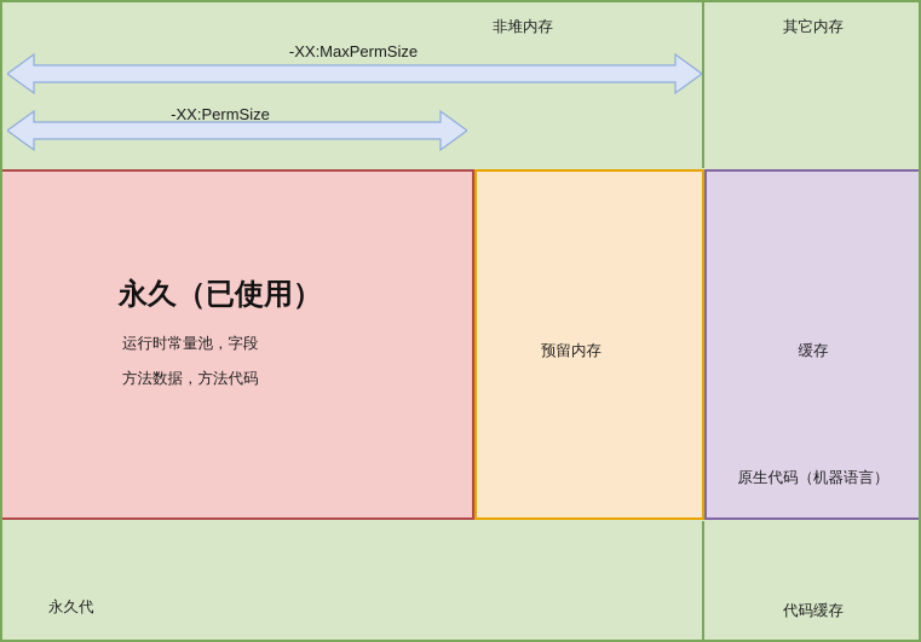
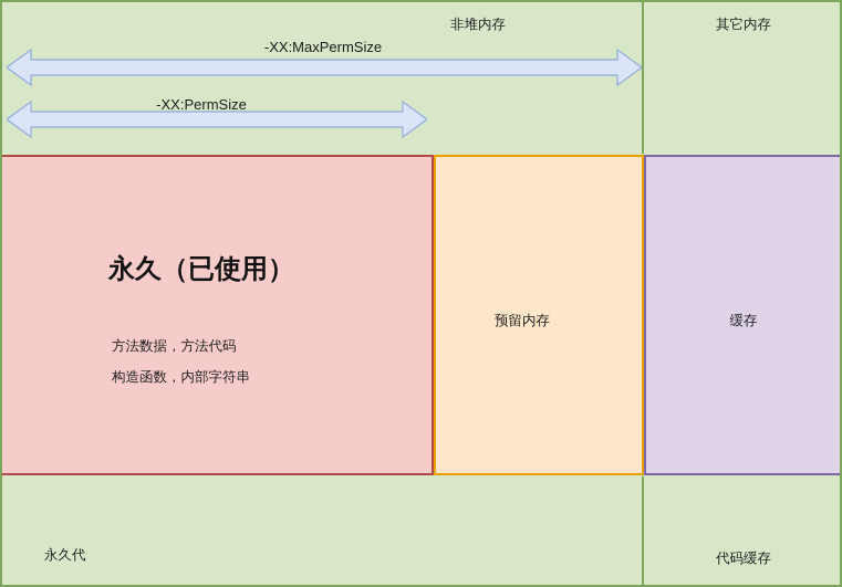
  非堆内存
  其它内存
  -XX:MaxPermSize
  -XX:PermSize
  永久（已使用）
- 运行时常量池，字段
  方法数据，方法代码
+ 构造函数，内部字符串
  预留内存
  缓存
- 原生代码（机器语言）
  永久代
  代码缓存
